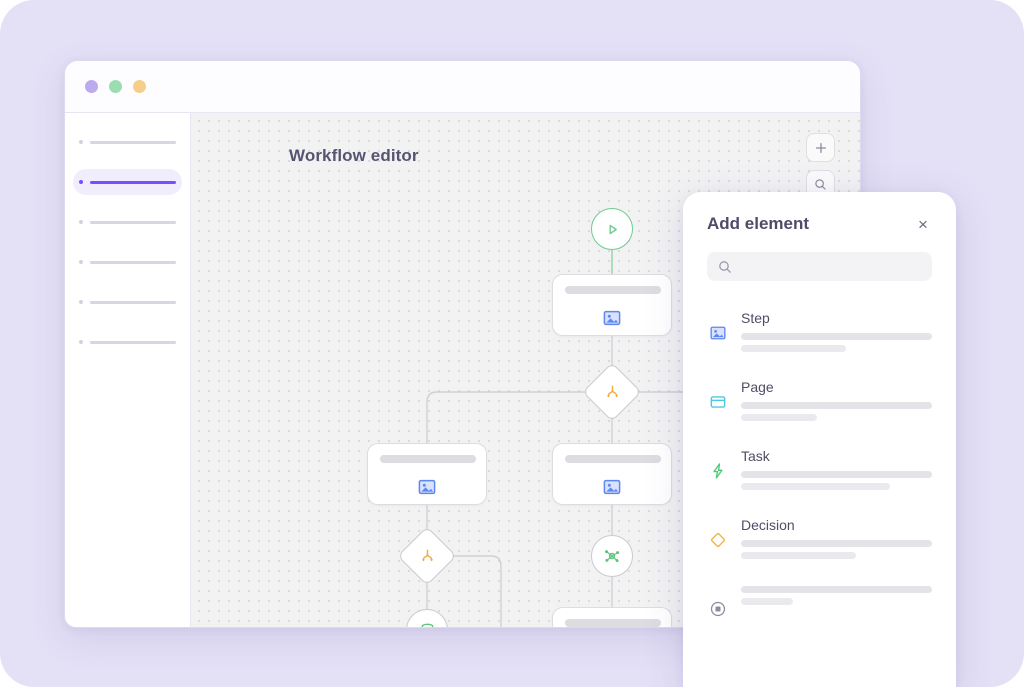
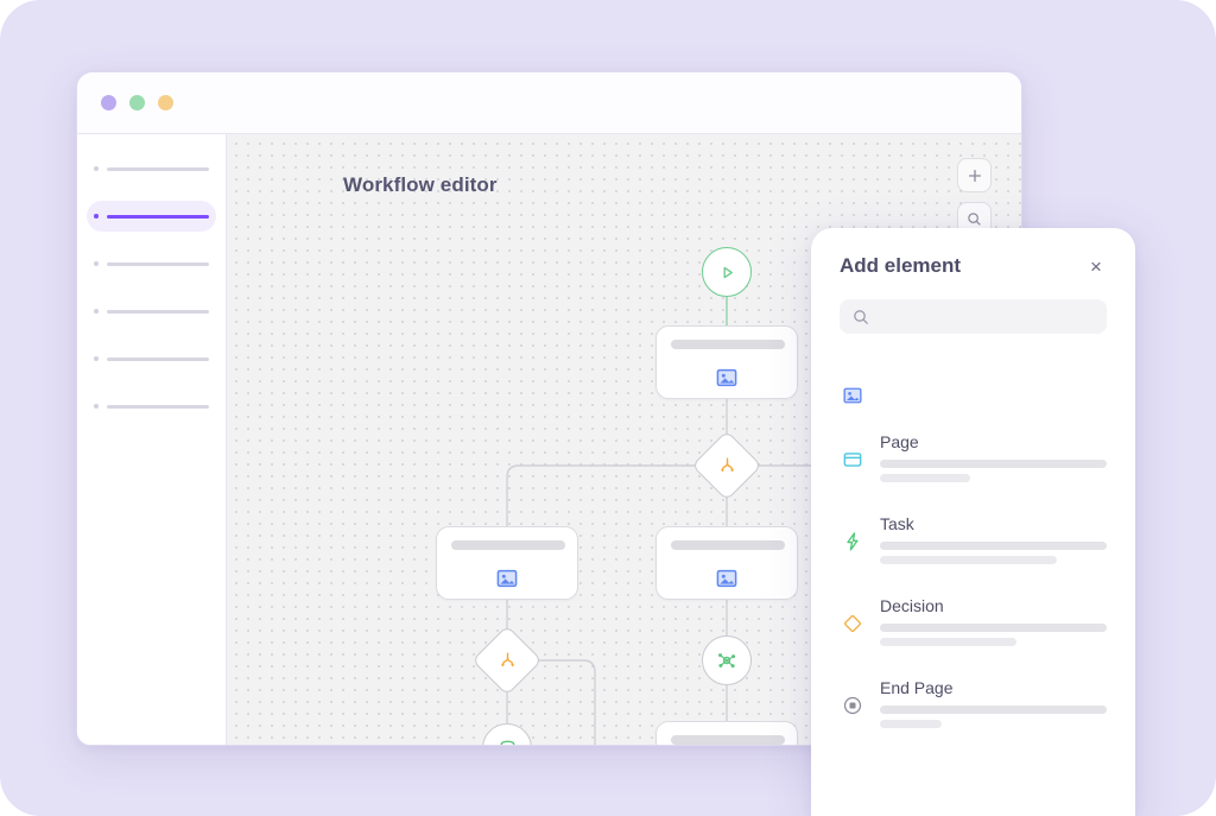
  Workflow editor
  Add element
  ×
- Step
  Page
  Task
  Decision
+ End Page
